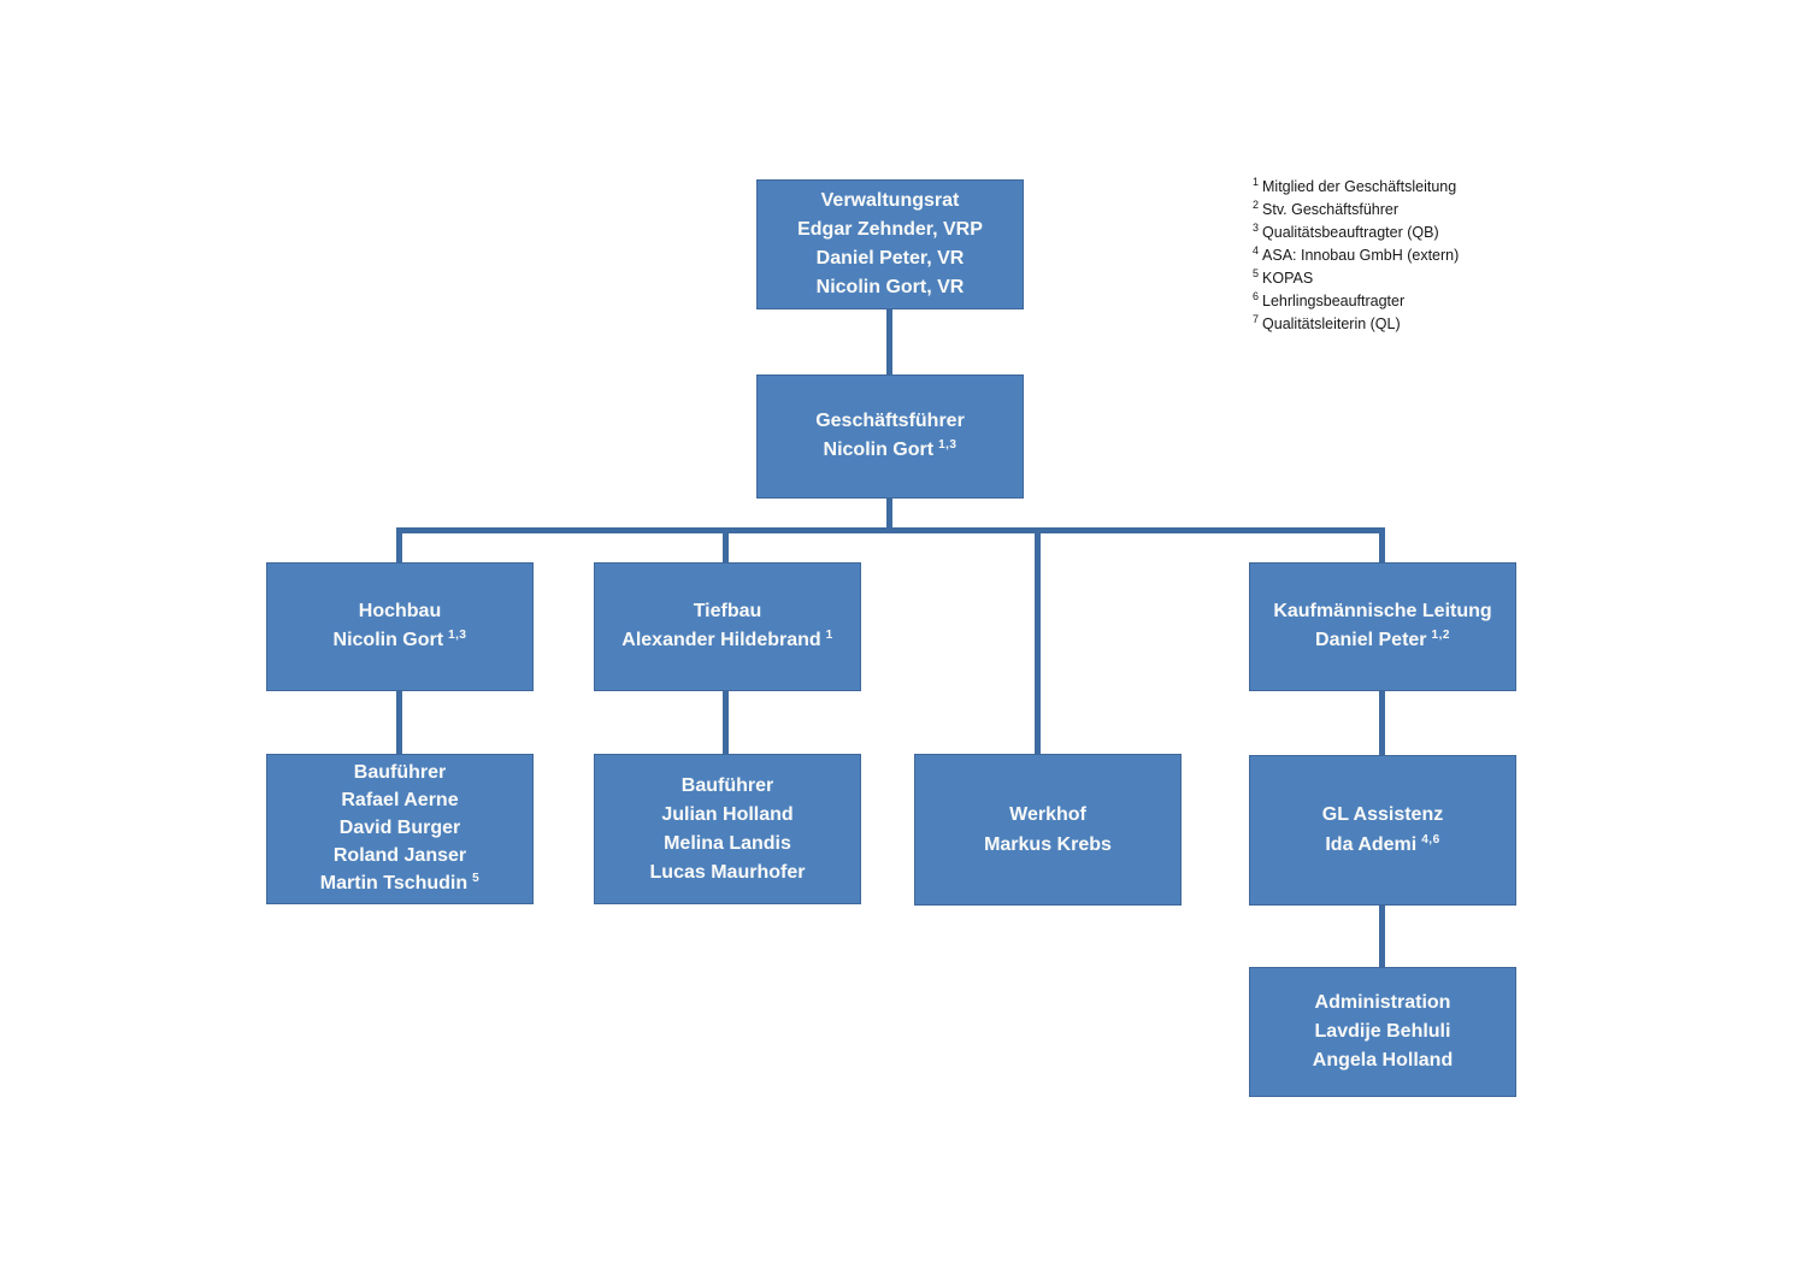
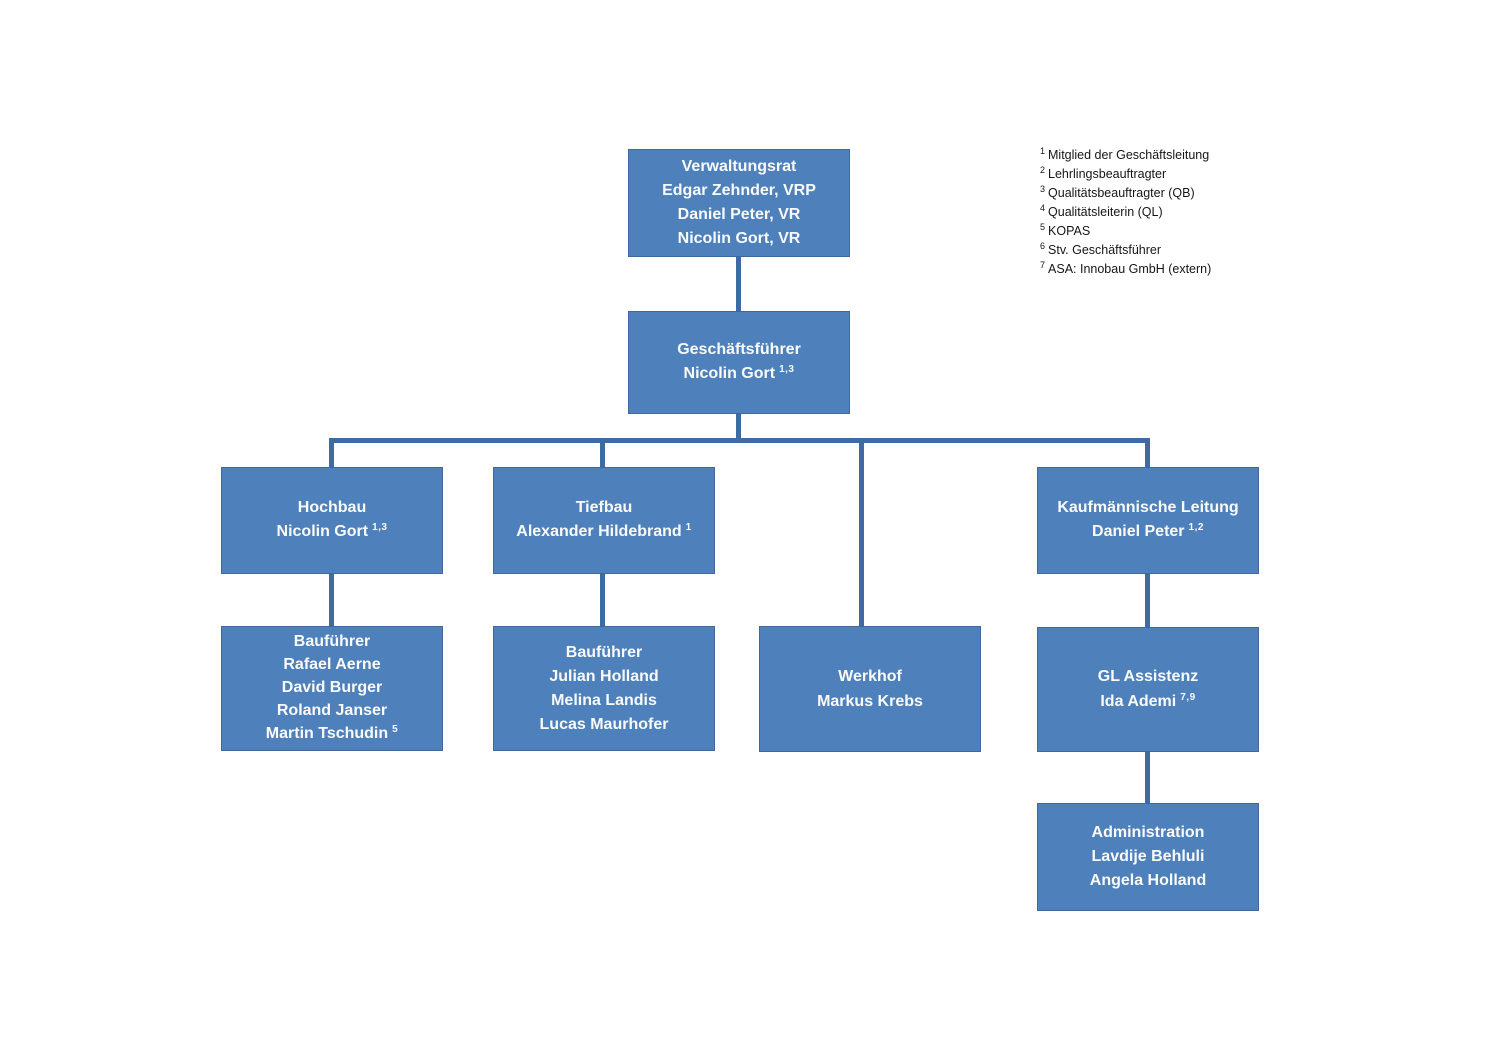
  Verwaltungsrat
  Edgar Zehnder, VRP
  Daniel Peter, VR
  Nicolin Gort, VR
  Geschäftsführer
  Nicolin Gort 1,3
  Hochbau
  Nicolin Gort 1,3
  Tiefbau
  Alexander Hildebrand 1
  Kaufmännische Leitung
  Daniel Peter 1,2
  Bauführer
  Rafael Aerne
  David Burger
  Roland Janser
  Martin Tschudin 5
  Bauführer
  Julian Holland
  Melina Landis
  Lucas Maurhofer
  Werkhof
  Markus Krebs
  GL Assistenz
- Ida Ademi 4,6
+ Ida Ademi 7,9
  Administration
  Lavdije Behluli
  Angela Holland
  1 Mitglied der Geschäftsleitung
- 2 Stv. Geschäftsführer
+ 2 Lehrlingsbeauftragter
  3 Qualitätsbeauftragter (QB)
- 4 ASA: Innobau GmbH (extern)
+ 4 Qualitätsleiterin (QL)
  5 KOPAS
- 6 Lehrlingsbeauftragter
+ 6 Stv. Geschäftsführer
- 7 Qualitätsleiterin (QL)
+ 7 ASA: Innobau GmbH (extern)
